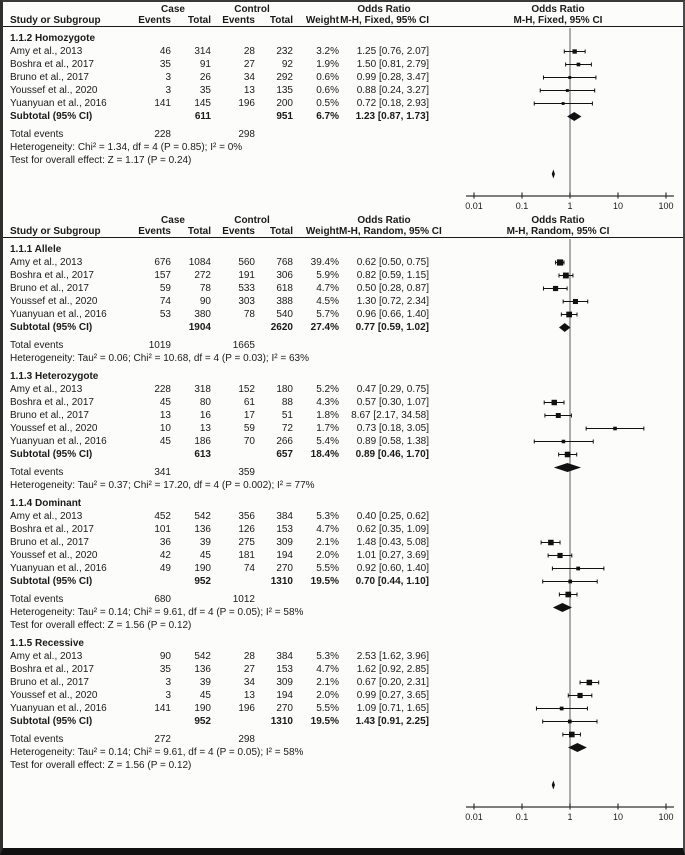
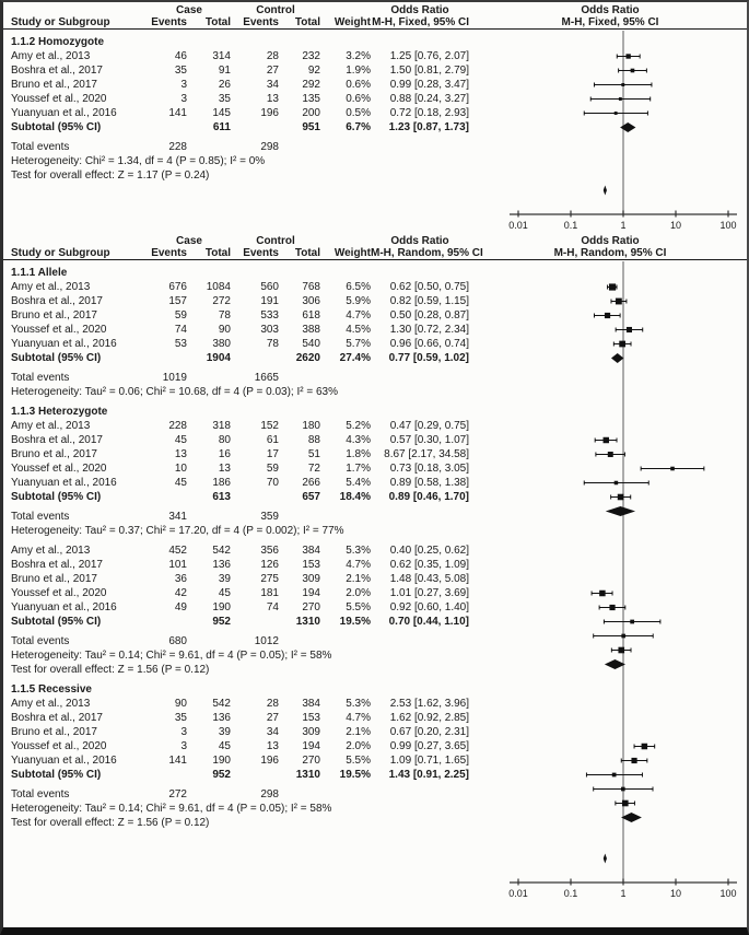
  Case
  Control
  Odds Ratio
  Odds Ratio
  Study or Subgroup
  Events
  Total
  Events
  Total
  Weight
  M-H, Fixed, 95% CI
  M-H, Fixed, 95% CI
  1.1.2 Homozygote
  Amy et al., 2013
  46
  314
  28
  232
  3.2%
  1.25 [0.76, 2.07]
  Boshra et al., 2017
  35
  91
  27
  92
  1.9%
  1.50 [0.81, 2.79]
  Bruno et al., 2017
  3
  26
  34
  292
  0.6%
  0.99 [0.28, 3.47]
  Youssef et al., 2020
  3
  35
  13
  135
  0.6%
  0.88 [0.24, 3.27]
  Yuanyuan et al., 2016
  141
  145
  196
  200
  0.5%
  0.72 [0.18, 2.93]
  Subtotal (95% CI)
  611
  951
  6.7%
  1.23 [0.87, 1.73]
  Total events
  228
  298
  Heterogeneity: Chi² = 1.34, df = 4 (P = 0.85); I² = 0%
  Test for overall effect: Z = 1.17 (P = 0.24)
  0.01
  0.1
  1
  10
  100
  Case
  Control
  Odds Ratio
  Odds Ratio
  Study or Subgroup
  Events
  Total
  Events
  Total
  Weight
  M-H, Random, 95%
  M-H, Random, 95% CI
  1.1.1 Allele
  Amy et al., 2013
  676
  1084
  560
  768
- 39.4%
+ 6.5%
  0.62 [0.50, 0.75]
  Boshra et al., 2017
  157
  272
  191
  306
  5.9%
  0.82 [0.59, 1.15]
  Bruno et al., 2017
  59
  78
  533
  618
  4.7%
  0.50 [0.28, 0.87]
  Youssef et al., 2020
  74
  90
  303
  388
  4.5%
  1.30 [0.72, 2.34]
  Yuanyuan et al., 2016
  53
  380
  78
  540
  5.7%
- 0.96 [0.66, 1.40]
+ 0.96 [0.66, 0.74]
  Subtotal (95% CI)
  1904
  2620
  27.4%
  0.77 [0.59, 1.02]
  Total events
  1019
  1665
  Heterogeneity: Tau² = 0.06; Chi² = 10.68, df = 4 (P = 0.03); I² = 63%
  1.1.3 Heterozygote
  Amy et al., 2013
  228
  318
  152
  180
  5.2%
  0.47 [0.29, 0.75]
  Boshra et al., 2017
  45
  80
  61
  88
  4.3%
  0.57 [0.30, 1.07]
  Bruno et al., 2017
  13
  16
  17
  51
  1.8%
  8.67 [2.17, 34.58]
  Youssef et al., 2020
  10
  13
  59
  72
  1.7%
  0.73 [0.18, 3.05]
  Yuanyuan et al., 2016
  45
  186
  70
  266
  5.4%
  0.89 [0.58, 1.38]
  Subtotal (95% CI)
  613
  657
  18.4%
  0.89 [0.46, 1.70]
  Total events
  341
  359
  Heterogeneity: Tau² = 0.37; Chi² = 17.20, df = 4 (P = 0.002); I² = 77%
- 1.1.4 Dominant
  Amy et al., 2013
  452
  542
  356
  384
  5.3%
  0.40 [0.25, 0.62]
  Boshra et al., 2017
  101
  136
  126
  153
  4.7%
  0.62 [0.35, 1.09]
  Bruno et al., 2017
  36
  39
  275
  309
  2.1%
  1.48 [0.43, 5.08]
  Youssef et al., 2020
  42
  45
  181
  194
  2.0%
  1.01 [0.27, 3.69]
  Yuanyuan et al., 2016
  49
  190
  74
  270
  5.5%
  0.92 [0.60, 1.40]
  Subtotal (95% CI)
  952
  1310
  19.5%
  0.70 [0.44, 1.10]
  Total events
  680
  1012
  Heterogeneity: Tau² = 0.14; Chi² = 9.61, df = 4 (P = 0.05); I² = 58%
  Test for overall effect: Z = 1.56 (P = 0.12)
  1.1.5 Recessive
  Amy et al., 2013
  90
  542
  28
  384
  5.3%
  2.53 [1.62, 3.96]
  Boshra et al., 2017
  35
  136
  27
  153
  4.7%
  1.62 [0.92, 2.85]
  Bruno et al., 2017
  3
  39
  34
  309
  2.1%
  0.67 [0.20, 2.31]
  Youssef et al., 2020
  3
  45
  13
  194
  2.0%
  0.99 [0.27, 3.65]
  Yuanyuan et al., 2016
  141
  190
  196
  270
  5.5%
  1.09 [0.71, 1.65]
  Subtotal (95% CI)
  952
  1310
  19.5%
  1.43 [0.91, 2.25]
  Total events
  272
  298
  Heterogeneity: Tau² = 0.14; Chi² = 9.61, df = 4 (P = 0.05); I² = 58%
  Test for overall effect: Z = 1.56 (P = 0.12)
  0.01
  0.1
  1
  10
  100
